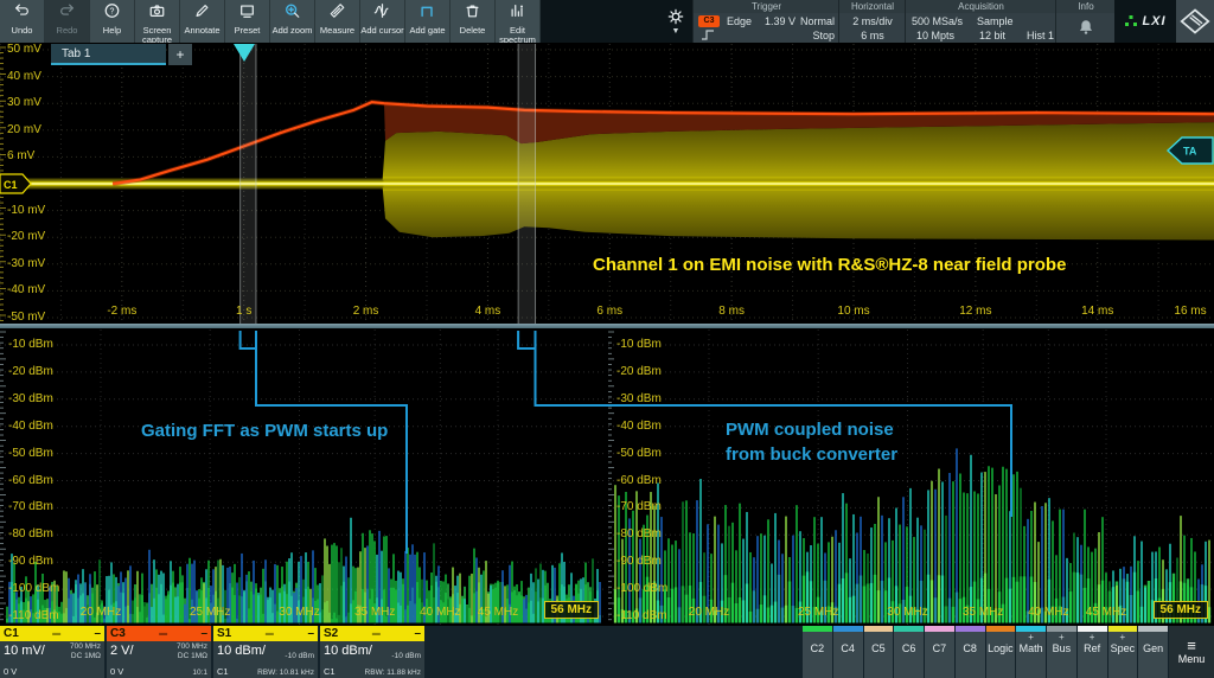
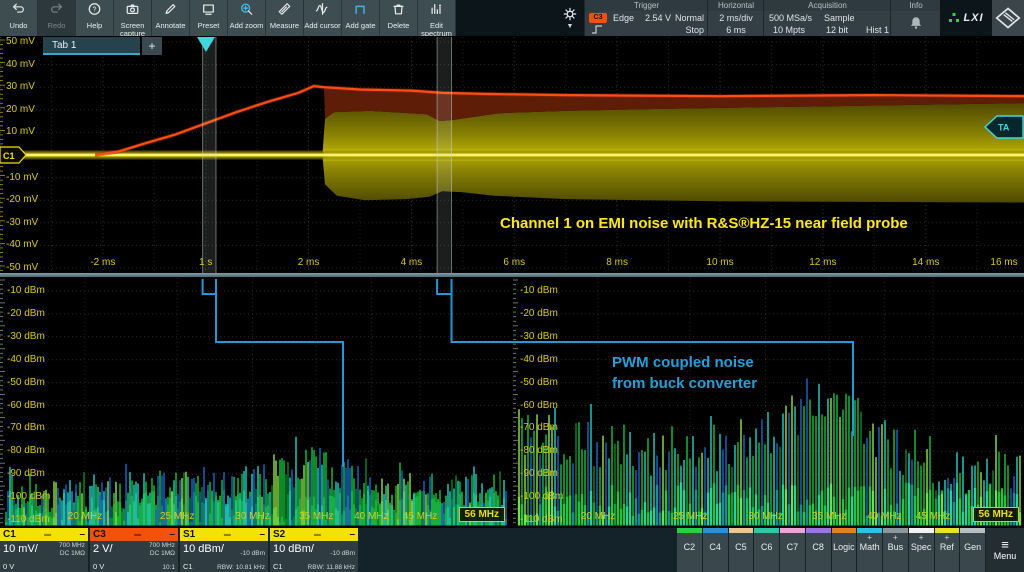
  Undo
  Redo
  Help
  Screen capture
  Annotate
  Preset
  Add zoom
  Measure
  Add cursor
  Add gate
  Delete
  Edit spectrum
  Trigger
  Edge
- 1.39 V
+ 2.54 V
  Normal
  Stop
  Horizontal
  2 ms/div
  6 ms
  Acquisition
  500 MSa/s
  10 Mpts
  Sample
  12 bit
  Hist 1
  Info
  LXI
  Tab 1
  +
  C1
  TA
  50 mV
  40 mV
  30 mV
  20 mV
- 6 mV
+ 10 mV
  -10 mV
  -20 mV
  -30 mV
  -40 mV
  -50 mV
  -2 ms
  1 s
  2 ms
  4 ms
  6 ms
  8 ms
  10 ms
  12 ms
  14 ms
  16 ms
  56 MHz
  -10 dBm
  -20 dBm
  -30 dBm
  -40 dBm
  -50 dBm
  -60 dBm
  -70 dBm
  -80 dBm
  -90 dBm
  -100 dBm
  -110 dBm
  20 MHz
  25 MHz
  30 MHz
  35 MHz
  40 MHz
  45 MHz
  56 MHz
  -10 dBm
  -20 dBm
  -30 dBm
  -40 dBm
  -50 dBm
  -60 dBm
  -70 dBm
  -80 dBm
  -90 dBm
  -100 dBm
  -110 dBm
  20 MHz
  25 MHz
  30 MHz
  35 MHz
  40 MHz
  45 MHz
- Channel 1 on EMI noise with R&S®HZ-8 near field probe
+ Channel 1 on EMI noise with R&S®HZ-15 near field probe
- Gating FFT as PWM starts up
  PWM coupled noise
  from buck converter
  C1
  –
  10 mV/
  0 V
  C3
  –
  2 V/
  0 V
  S1
  –
  10 dBm/
  C1
  S2
  –
  10 dBm/
  C1
  C2
  C4
  C5
  C6
  C7
  C8
  Logic
  +
  Math
  +
  Bus
  +
- Ref
+ Spec
  +
- Spec
+ Ref
  Gen
  ≡
  Menu
